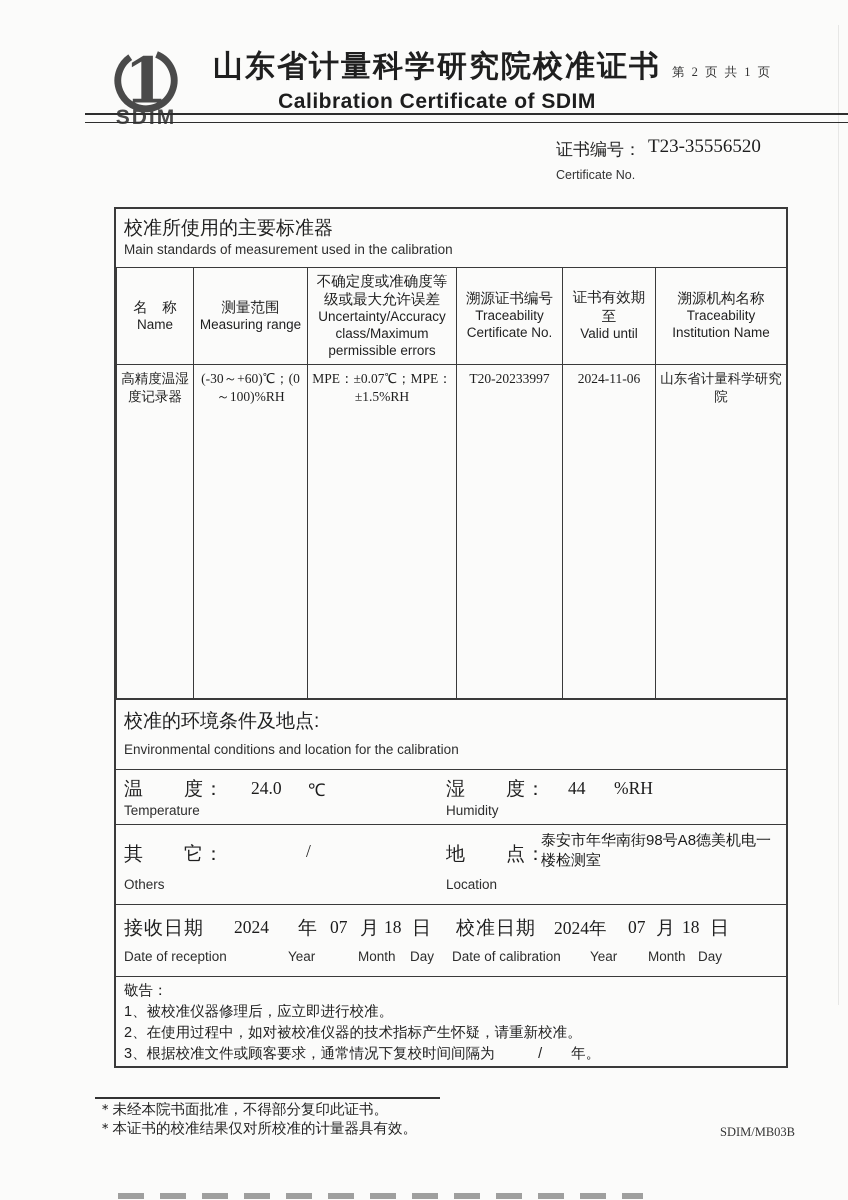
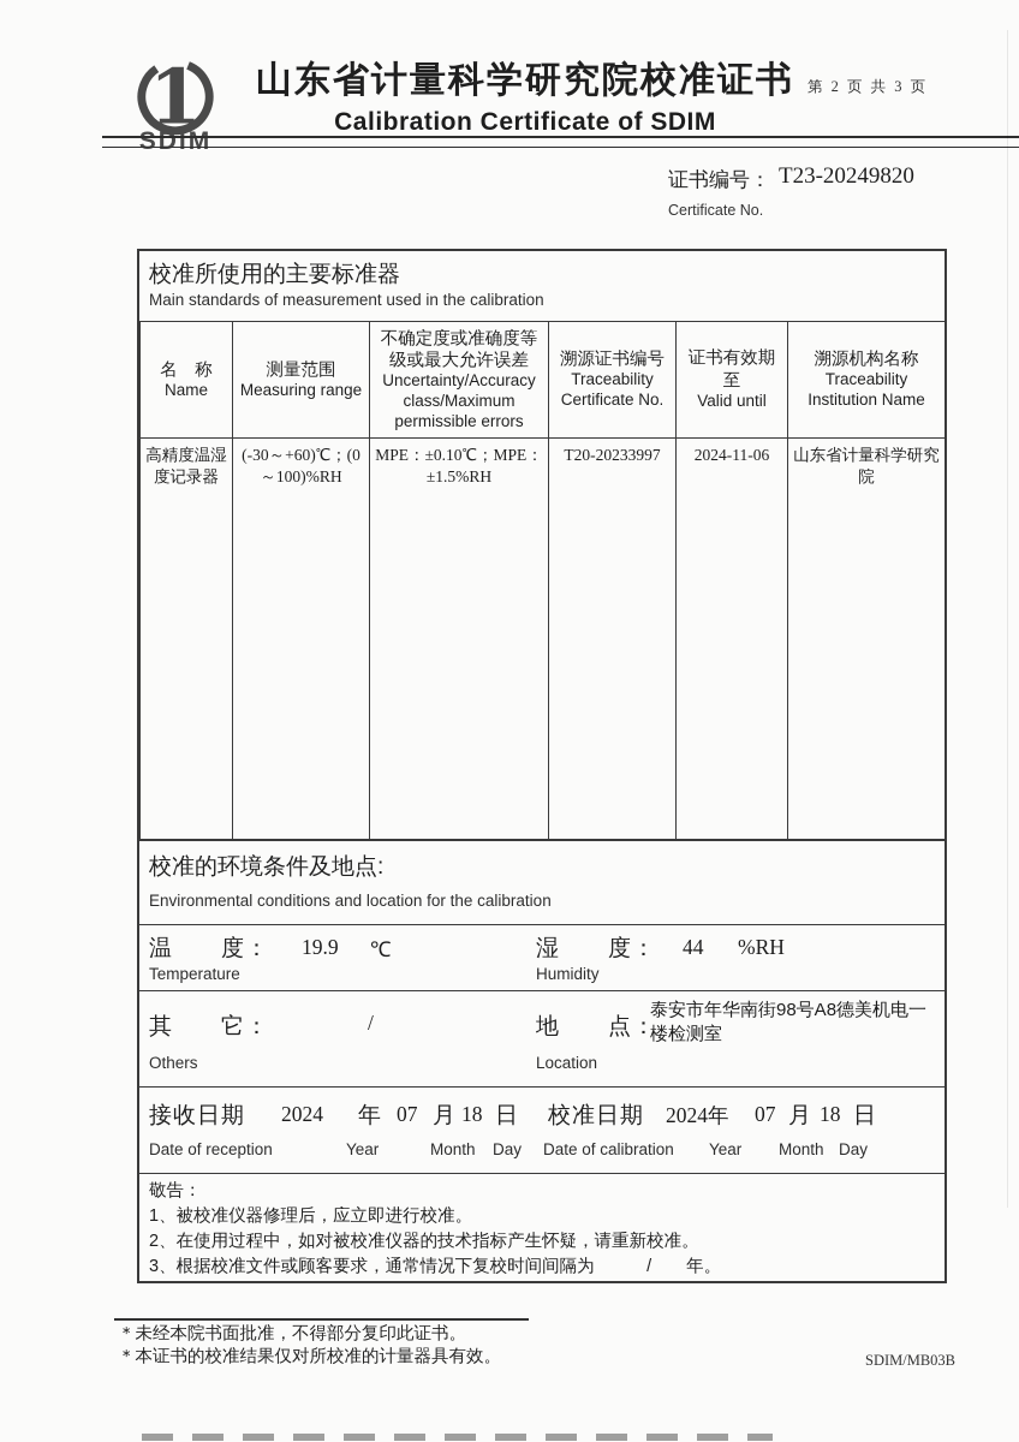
  1
  SDIM
  山东省计量科学研究院校准证书
- 第 2 页 共 1 页
+ 第 2 页 共 3 页
  Calibration Certificate of SDIM
  证书编号：
- T23-35556520
+ T23-20249820
  Certificate No.
  校准所使用的主要标准器
  Main standards of measurement used in the calibration
  名 称 Name	测量范围 Measuring range	不确定度或准确度等级或最大允许误差 Uncertainty/Accuracy class/Maximum permissible errors	溯源证书编号 Traceability Certificate No.	证书有效期至 Valid until	溯源机构名称 Traceability Institution Name
- 高精度温湿度记录器	(-30～+60)℃；(0～100)%RH	MPE：±0.07℃；MPE：±1.5%RH	T20-20233997	2024-11-06	山东省计量科学研究院
+ 高精度温湿度记录器	(-30～+60)℃；(0～100)%RH	MPE：±0.10℃；MPE：±1.5%RH	T20-20233997	2024-11-06	山东省计量科学研究院
  校准的环境条件及地点:
  Environmental conditions and location for the calibration
  温 度：
- 24.0
+ 19.9
  ℃
  Temperature
  湿 度：
  44
  %RH
  Humidity
  其 它：
  /
  Others
  地 点：
  泰安市年华南街98号A8德美机电一楼检测室
  Location
  接收日期
  2024
  年
  07
  月
  18
  日
  校准日期
  2024年
  07
  月
  18
  日
  Date of reception
  Year
  Month
  Day
  Date of calibration
  Year
  Month
  Day
  敬告：
  1、被校准仪器修理后，应立即进行校准。
  2、在使用过程中，如对被校准仪器的技术指标产生怀疑，请重新校准。
  3、根据校准文件或顾客要求，通常情况下复校时间间隔为 / 年。
  ＊未经本院书面批准，不得部分复印此证书。
  ＊本证书的校准结果仅对所校准的计量器具有效。
  SDIM/MB03B
